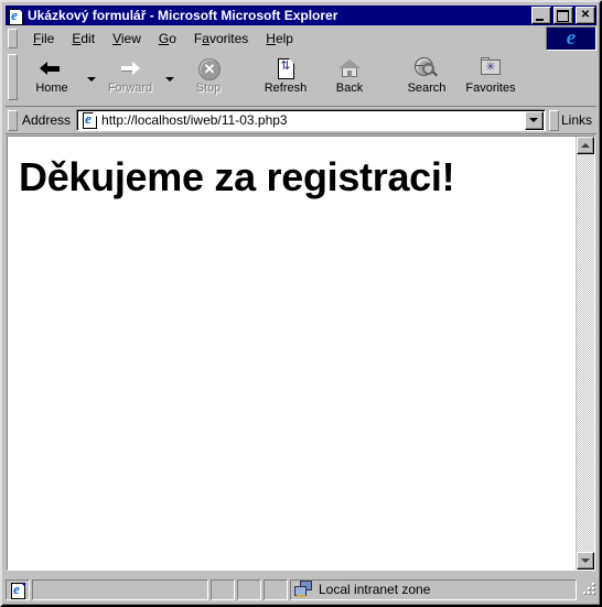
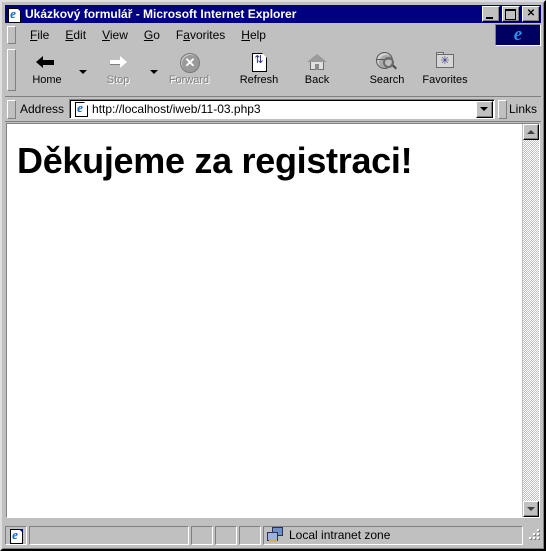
  e
- Ukázkový formulář - Microsoft Microsoft Explorer
+ Ukázkový formulář - Microsoft Internet Explorer
  ✕
  File
  Edit
  View
  Go
  Favorites
  Help
  e
  Home
- Forward
+ Stop
  ✕
- Stop
+ Forward
  ⇅
  Refresh
  Back
  Search
  ✳
  Favorites
  Address
  e
  http://localhost/iweb/11-03.php3
  Links
  Děkujeme za registraci!
  e
  Local intranet zone
